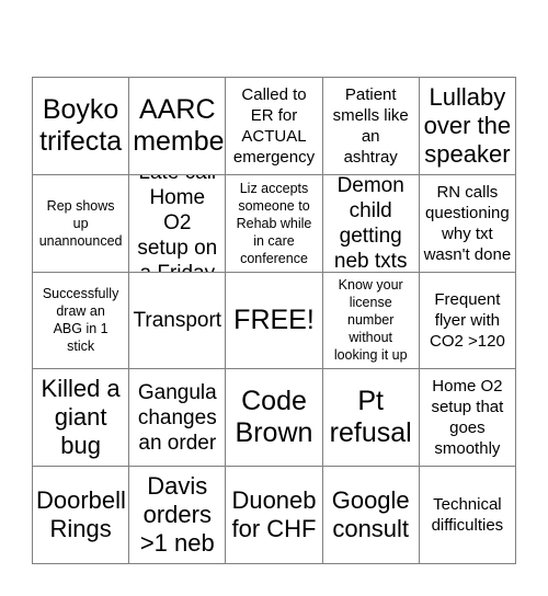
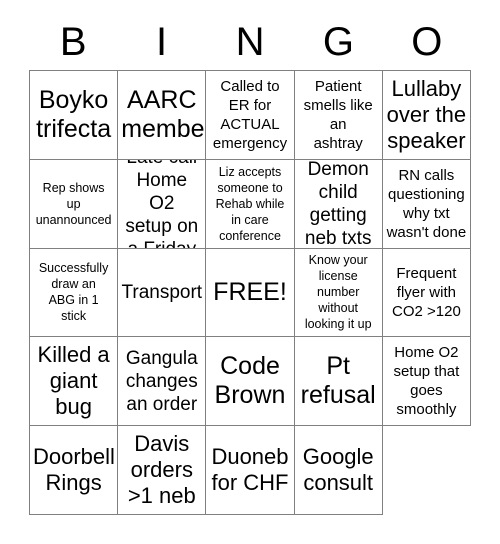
+ B
+ I
+ N
+ G
+ O
  Boyko
  trifecta
  AARC
  membe
  Called to
  ER for
  ACTUAL
  emergency
  Patient
  smells like
  an
  ashtray
  Lullaby
  over the
  speaker
  Rep shows
  up
  unannounced
  Home O2
  setup on
  Liz accepts
  someone to
  Rehab while
  in care
  conference
  Demon
  child
  getting
  neb txts
  RN calls
  questioning
  why txt
  wasn't done
  Successfully
  draw an
  ABG in 1
  stick
  Transport
  FREE!
  Know your
  license
  number
  without
  looking it up
  Frequent
  flyer with
  CO2 >120
  Killed a
  giant
  bug
  Gangula
  changes
  an order
  Code
  Brown
  Pt
  refusal
  Home O2
  setup that
  goes
  smoothly
  Doorbell
  Rings
  Davis
  orders
  >1 neb
  Duoneb
  for CHF
  Google
  consult
- Technical
- difficulties
